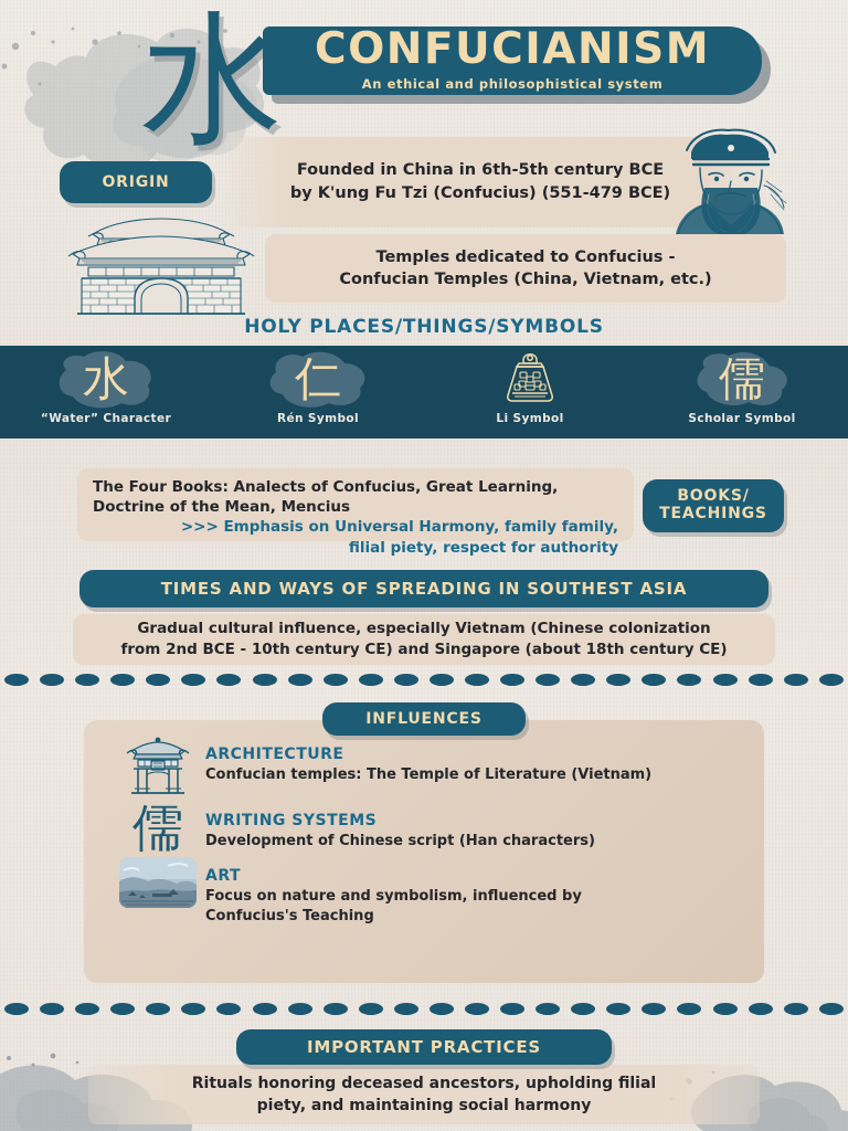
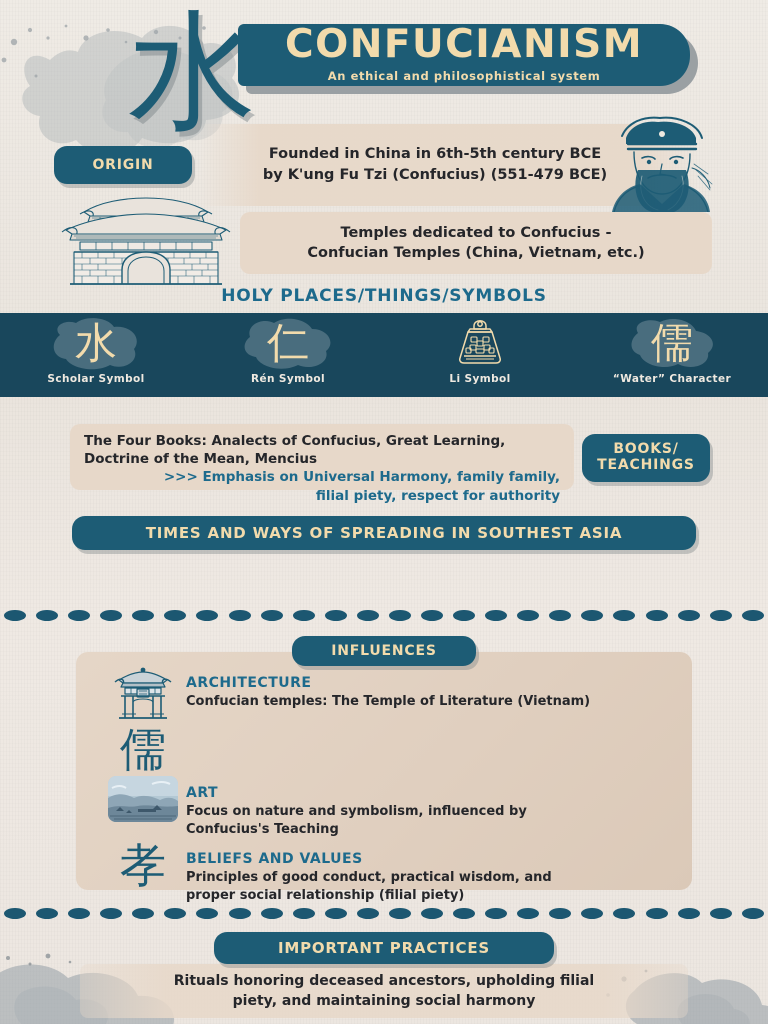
  水
  CONFUCIANISM
  An ethical and philosophistical system
  ORIGIN
  Founded in China in 6th-5th century BCE
  by K'ung Fu Tzi (Confucius) (551-479 BCE)
  Temples dedicated to Confucius -
  Confucian Temples (China, Vietnam, etc.)
  HOLY PLACES/THINGS/SYMBOLS
  水
- “Water” Character
+ Scholar Symbol
  仁
  Rén Symbol
  Li Symbol
  儒
- Scholar Symbol
+ “Water” Character
  The Four Books: Analects of Confucius, Great Learning,
  Doctrine of the Mean, Mencius
  >>> Emphasis on Universal Harmony, family family,
  filial piety, respect for authority
  BOOKS/
  TEACHINGS
  TIMES AND WAYS OF SPREADING IN SOUTHEST ASIA
- Gradual cultural influence, especially Vietnam (Chinese colonization
- from 2nd BCE - 10th century CE) and Singapore (about 18th century CE)
  INFLUENCES
  ARCHITECTURE
  Confucian temples: The Temple of Literature (Vietnam)
  儒
- WRITING SYSTEMS
- Development of Chinese script (Han characters)
  ART
  Focus on nature and symbolism, influenced by
  Confucius's Teaching
+ 孝
+ BELIEFS AND VALUES
+ Principles of good conduct, practical wisdom, and
+ proper social relationship (filial piety)
  IMPORTANT PRACTICES
  Rituals honoring deceased ancestors, upholding filial
  piety, and maintaining social harmony
